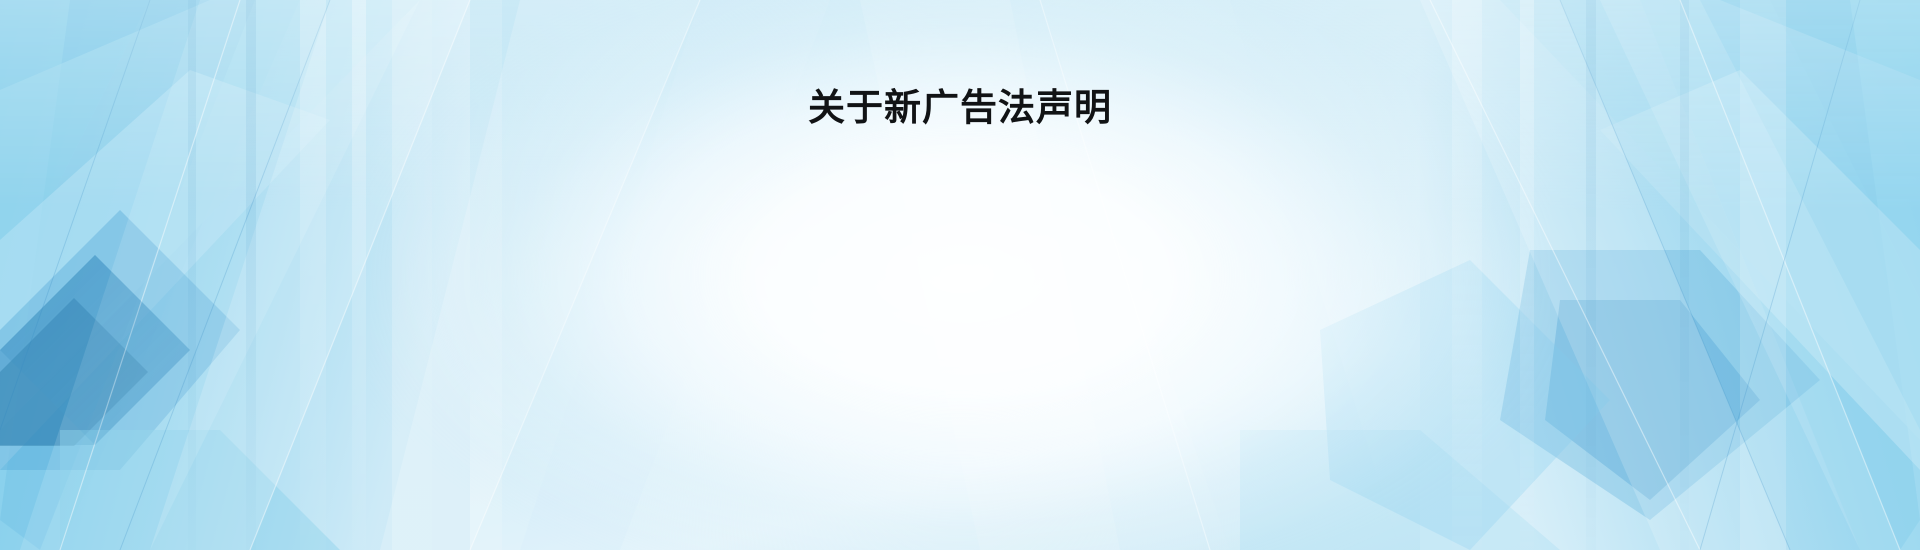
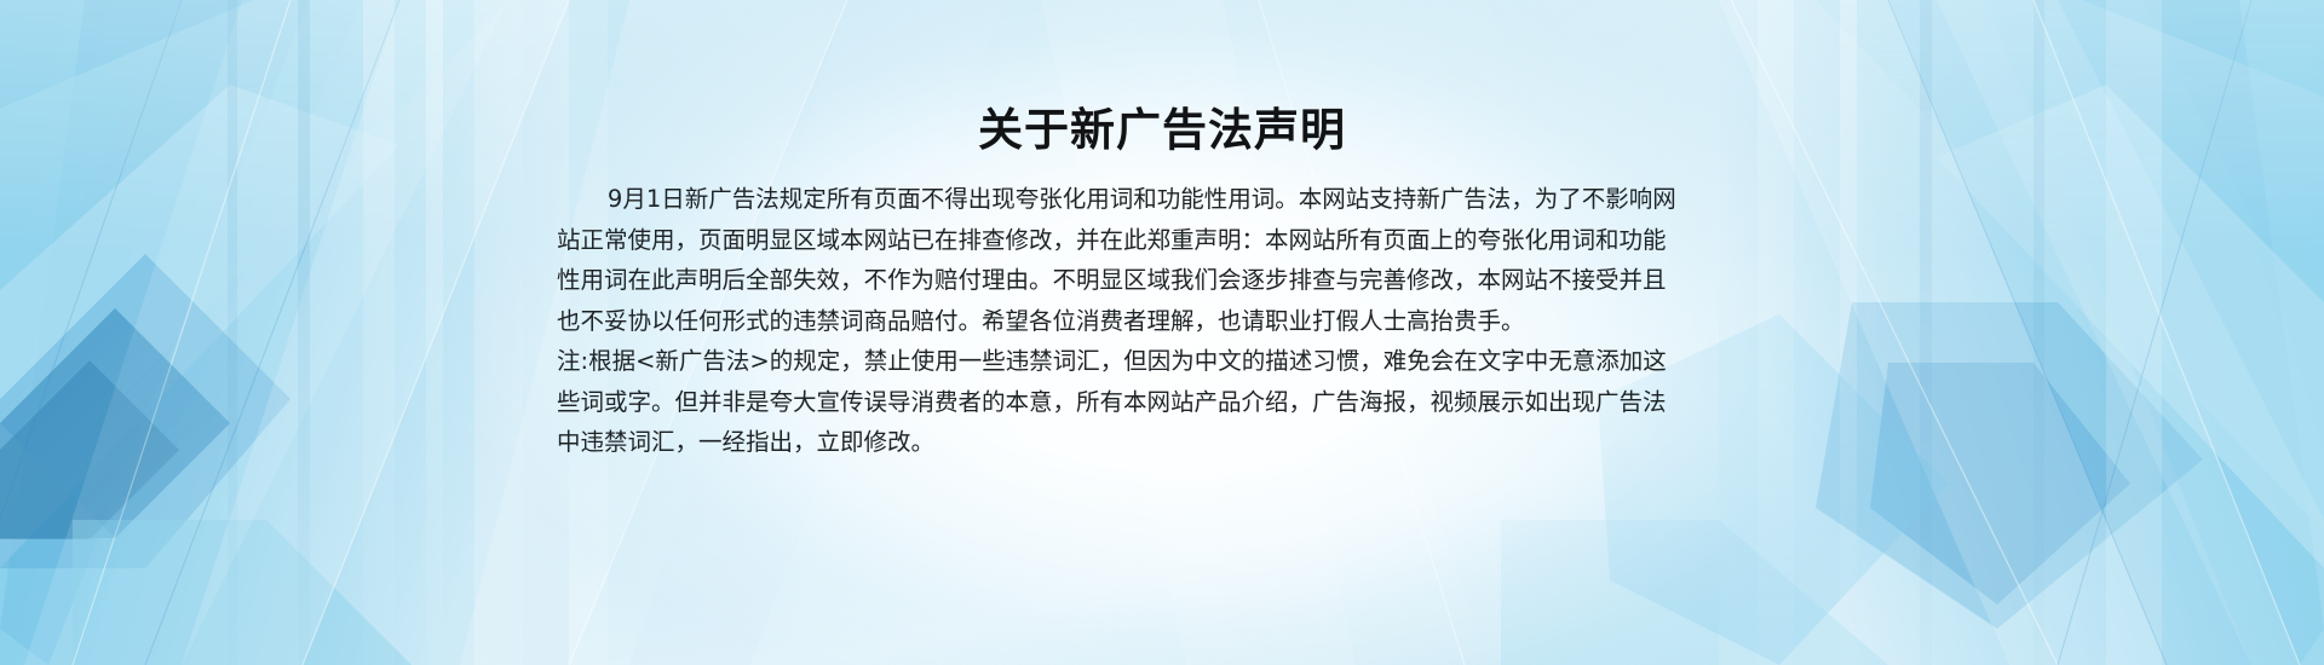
  关于新广告法声明
+ 9月1日新广告法规定所有页面不得出现夸张化用词和功能性用词。本网站支持新广告法，为了不影响网
+ 站正常使用，页面明显区域本网站已在排查修改，并在此郑重声明：本网站所有页面上的夸张化用词和功能
+ 性用词在此声明后全部失效，不作为赔付理由。不明显区域我们会逐步排查与完善修改，本网站不接受并且
+ 也不妥协以任何形式的违禁词商品赔付。希望各位消费者理解，也请职业打假人士高抬贵手。
+ 注:根据<新广告法>的规定，禁止使用一些违禁词汇，但因为中文的描述习惯，难免会在文字中无意添加这
+ 些词或字。但并非是夸大宣传误导消费者的本意，所有本网站产品介绍，广告海报，视频展示如出现广告法
+ 中违禁词汇，一经指出，立即修改。
